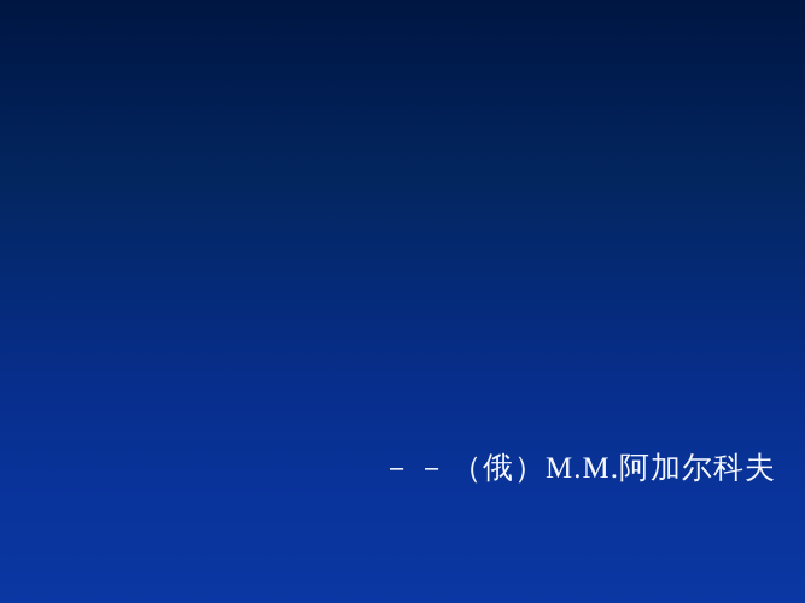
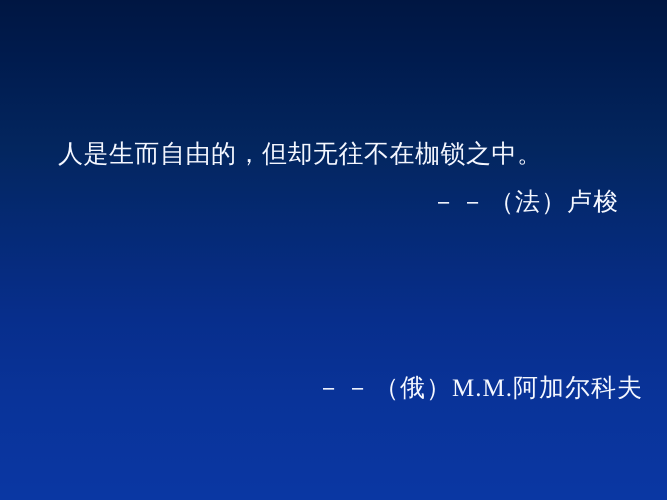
+ 人是生而自由的，但却无往不在枷锁之中。
+ －－（法）卢梭
  －－（俄）M.M.阿加尔科夫
